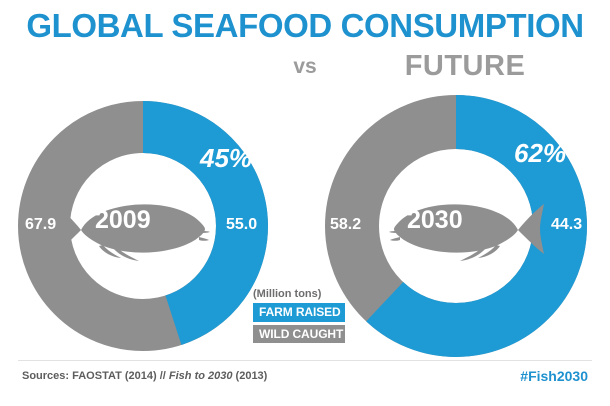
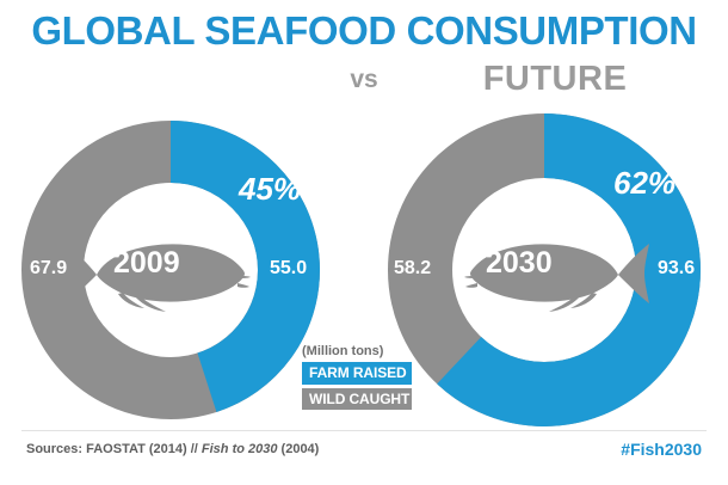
  GLOBAL SEAFOOD CONSUMPTION
  vs
  FUTURE
  2009
  45%
  67.9
  55.0
  2030
  62%
  58.2
- 44.3
+ 93.6
  (Million tons)
  FARM RAISED
  WILD CAUGHT
- Sources: FAOSTAT (2014) // Fish to 2030 (2013)
+ Sources: FAOSTAT (2014) // Fish to 2030 (2004)
  #Fish2030
